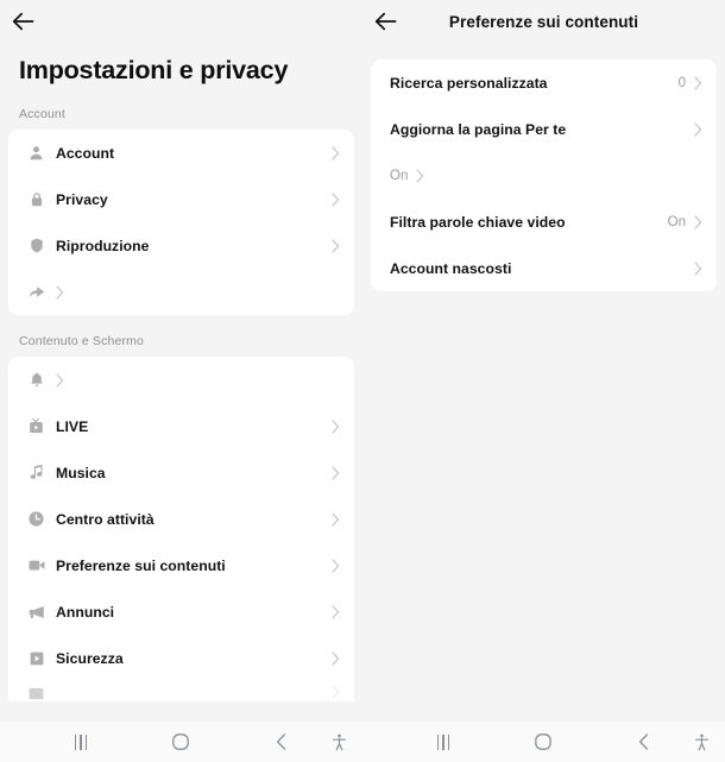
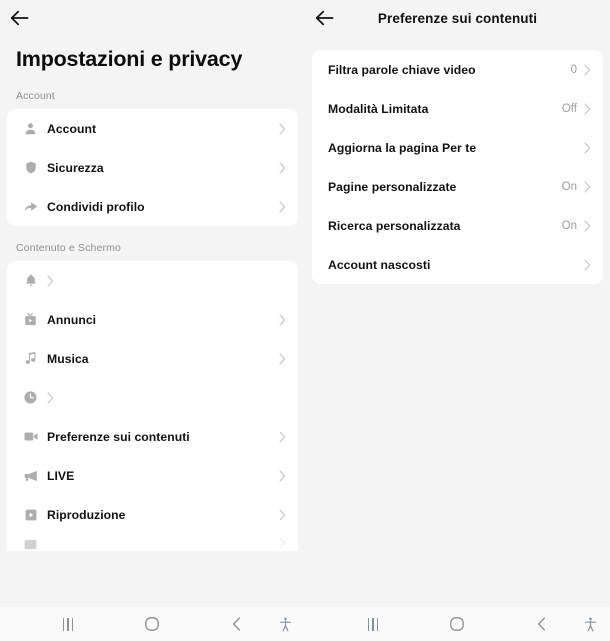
  Impostazioni e privacy
  Account
  Account
- Privacy
- Riproduzione
+ Sicurezza
+ Condividi profilo
  Contenuto e Schermo
- LIVE
+ Annunci
  Musica
- Centro attività
  Preferenze sui contenuti
- Annunci
+ LIVE
- Sicurezza
+ Riproduzione
  Preferenze sui contenuti
- Ricerca personalizzata
+ Filtra parole chiave video
  0
+ Modalità Limitata
+ Off
  Aggiorna la pagina Per te
+ Pagine personalizzate
  On
- Filtra parole chiave video
+ Ricerca personalizzata
  On
  Account nascosti
